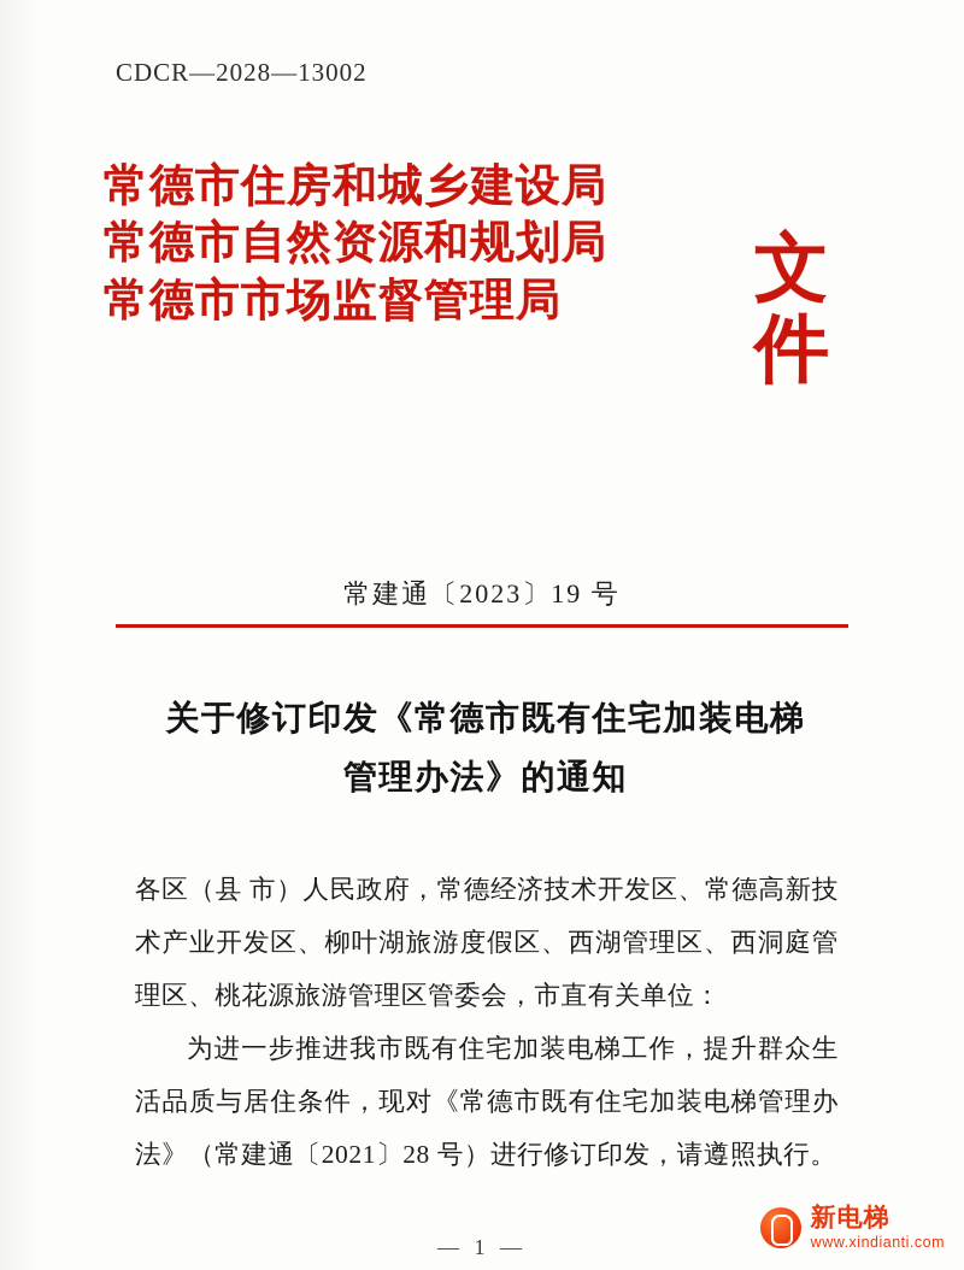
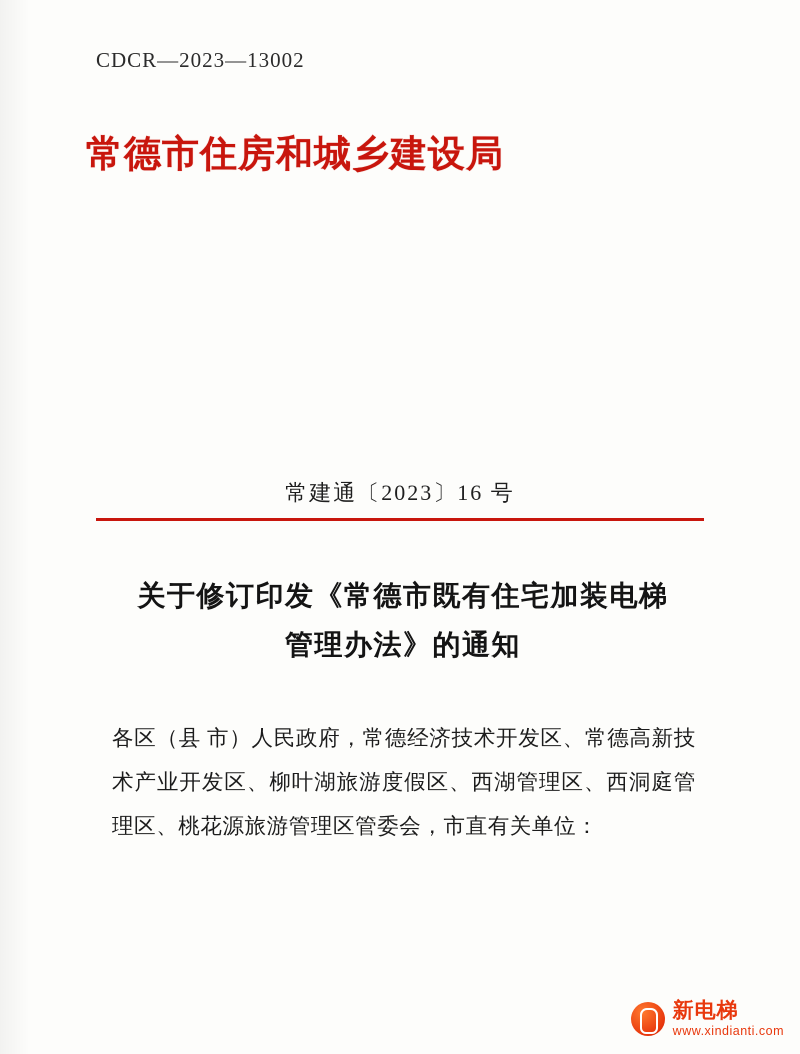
- CDCR—2028—13002
+ CDCR—2023—13002
  常德市住房和城乡建设局
- 常德市自然资源和规划局
- 常德市市场监督管理局
- 文件
- 常建通〔2023〕19 号
+ 常建通〔2023〕16 号
  关于修订印发《常德市既有住宅加装电梯
  管理办法》的通知
  各区（县 市）人民政府，常德经济技术开发区、常德高新技术产业开发区、柳叶湖旅游度假区、西湖管理区、西洞庭管理区、桃花源旅游管理区管委会，市直有关单位：
- 为进一步推进我市既有住宅加装电梯工作，提升群众生活品质与居住条件，现对《常德市既有住宅加装电梯管理办法》（常建通〔2021〕28 号）进行修订印发，请遵照执行。
- — 1 —
  新电梯
  www.xindianti.com
